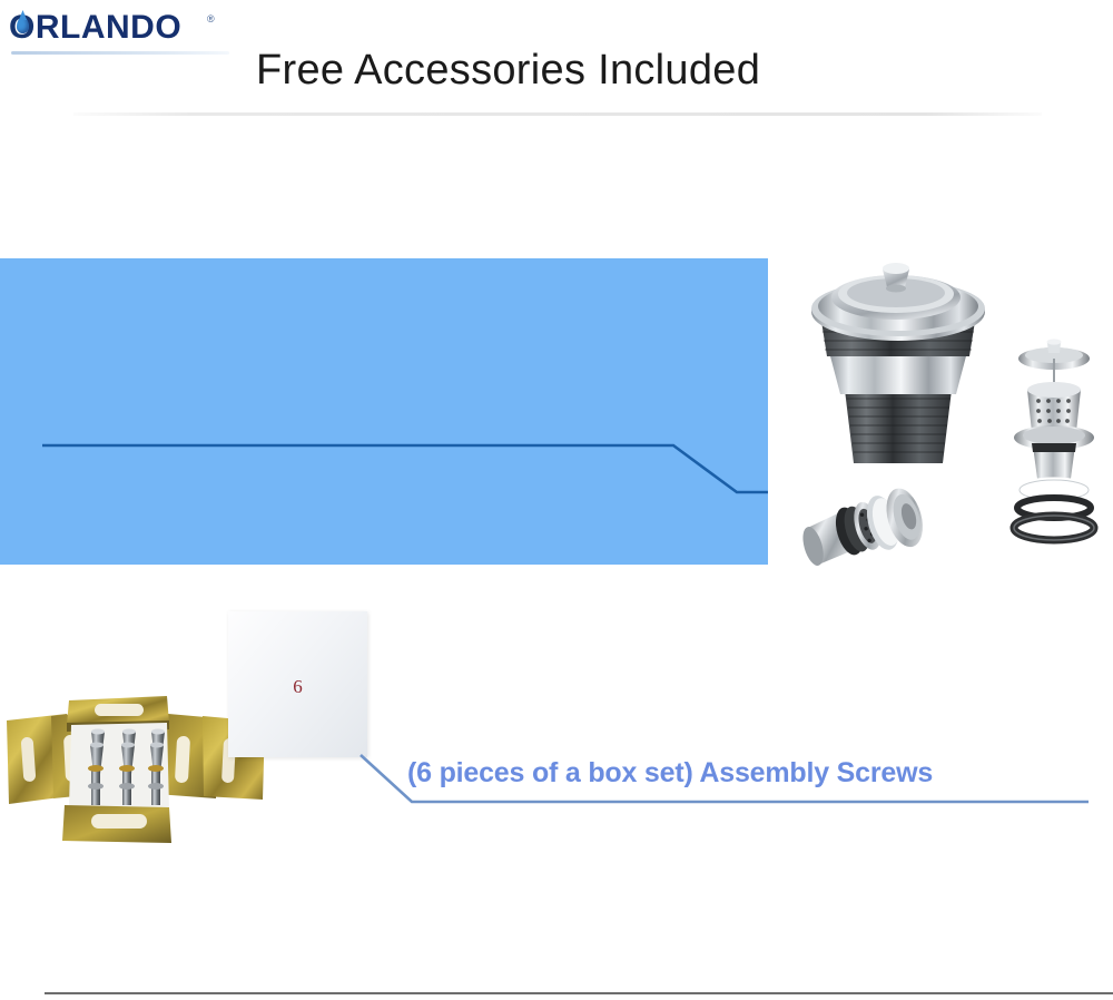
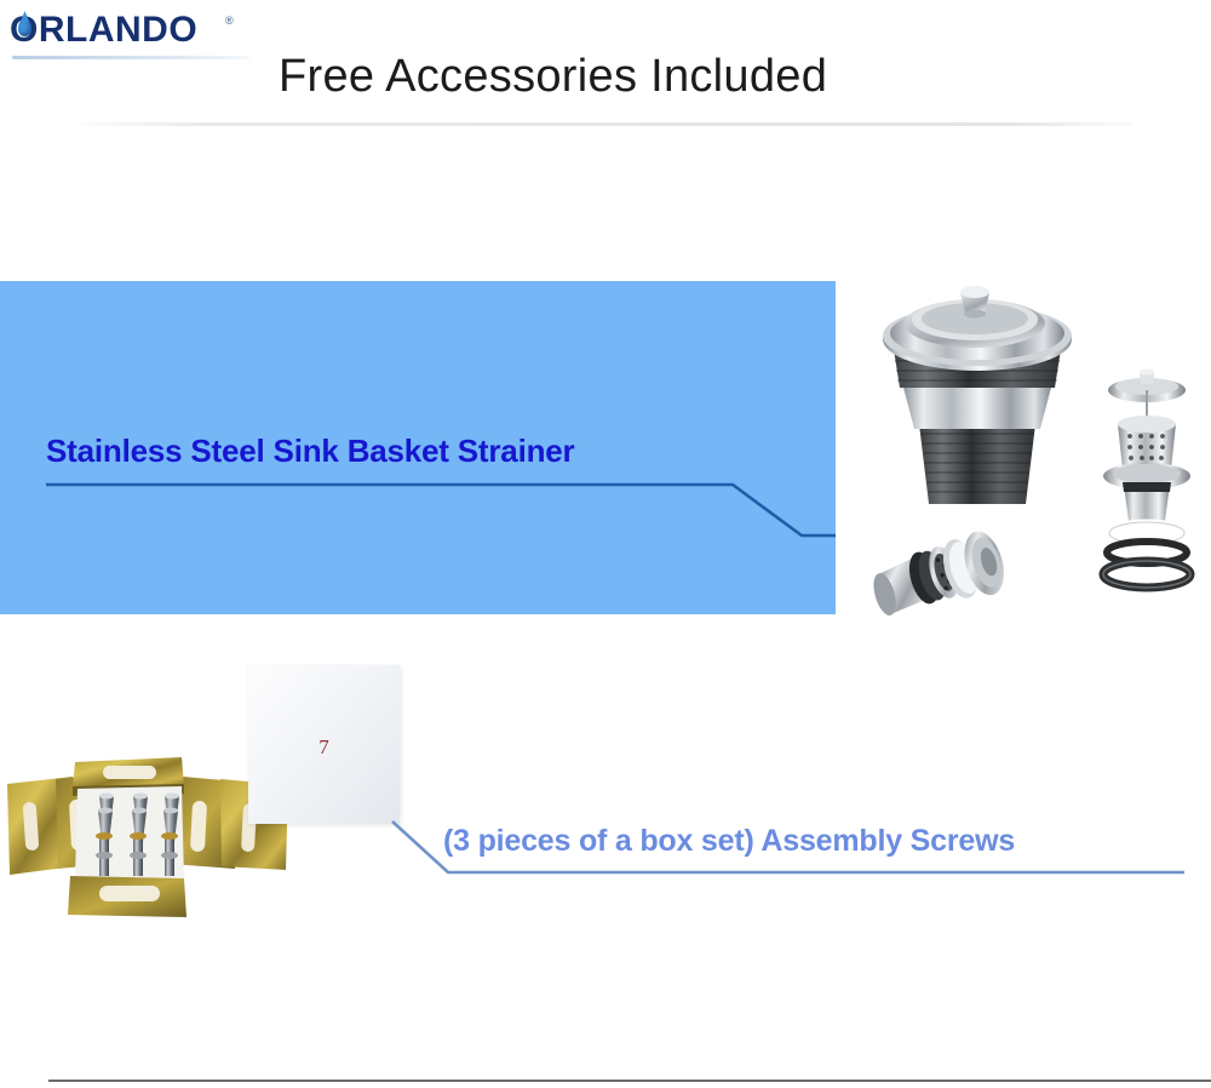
  RLANDO
  ®
  Free Accessories Included
+ Stainless Steel Sink Basket Strainer
- 6
+ 7
- (6 pieces of a box set) Assembly Screws
+ (3 pieces of a box set) Assembly Screws
